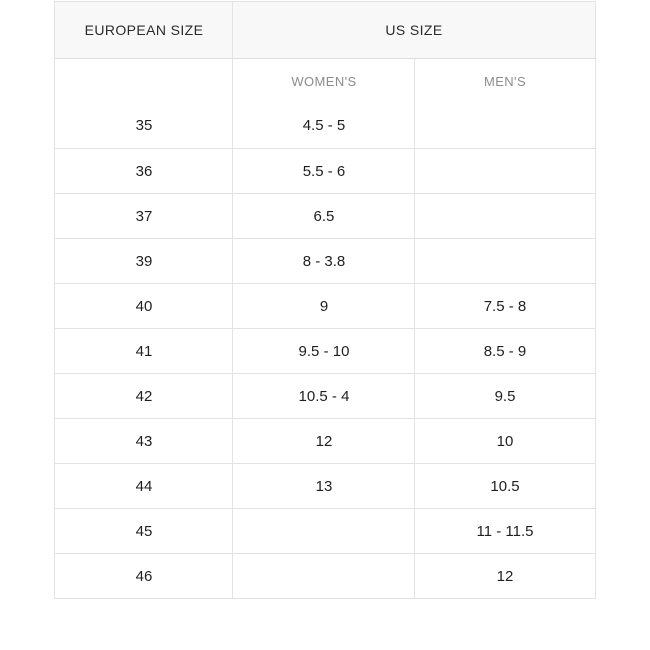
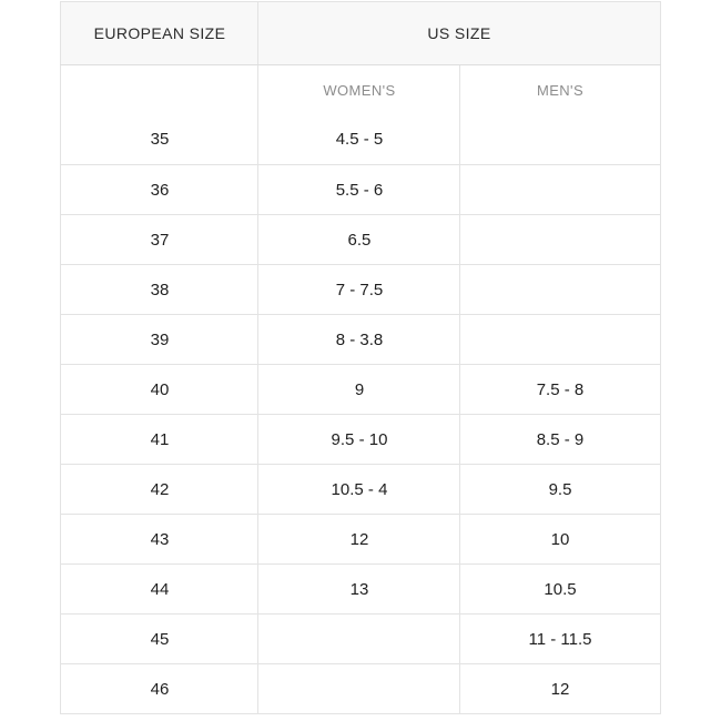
  EUROPEAN SIZE	US SIZE
  35	WOMEN'S 4.5 - 5	MEN'S
  36	5.5 - 6
  37	6.5
+ 38	7 - 7.5
  39	8 - 3.8
  40	9	7.5 - 8
  41	9.5 - 10	8.5 - 9
  42	10.5 - 4	9.5
  43	12	10
  44	13	10.5
  45		11 - 11.5
  46		12
